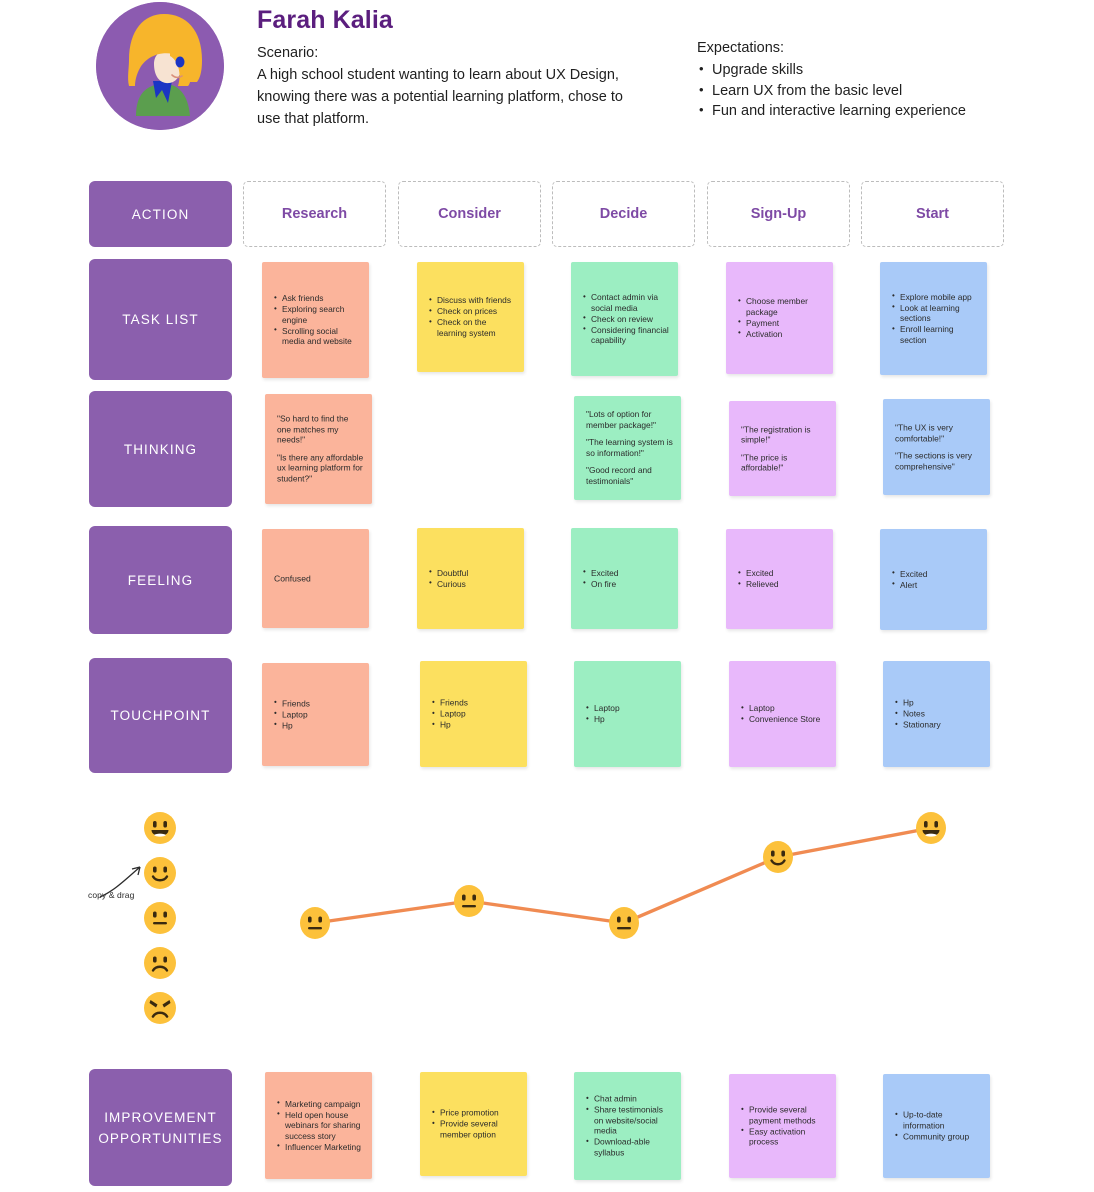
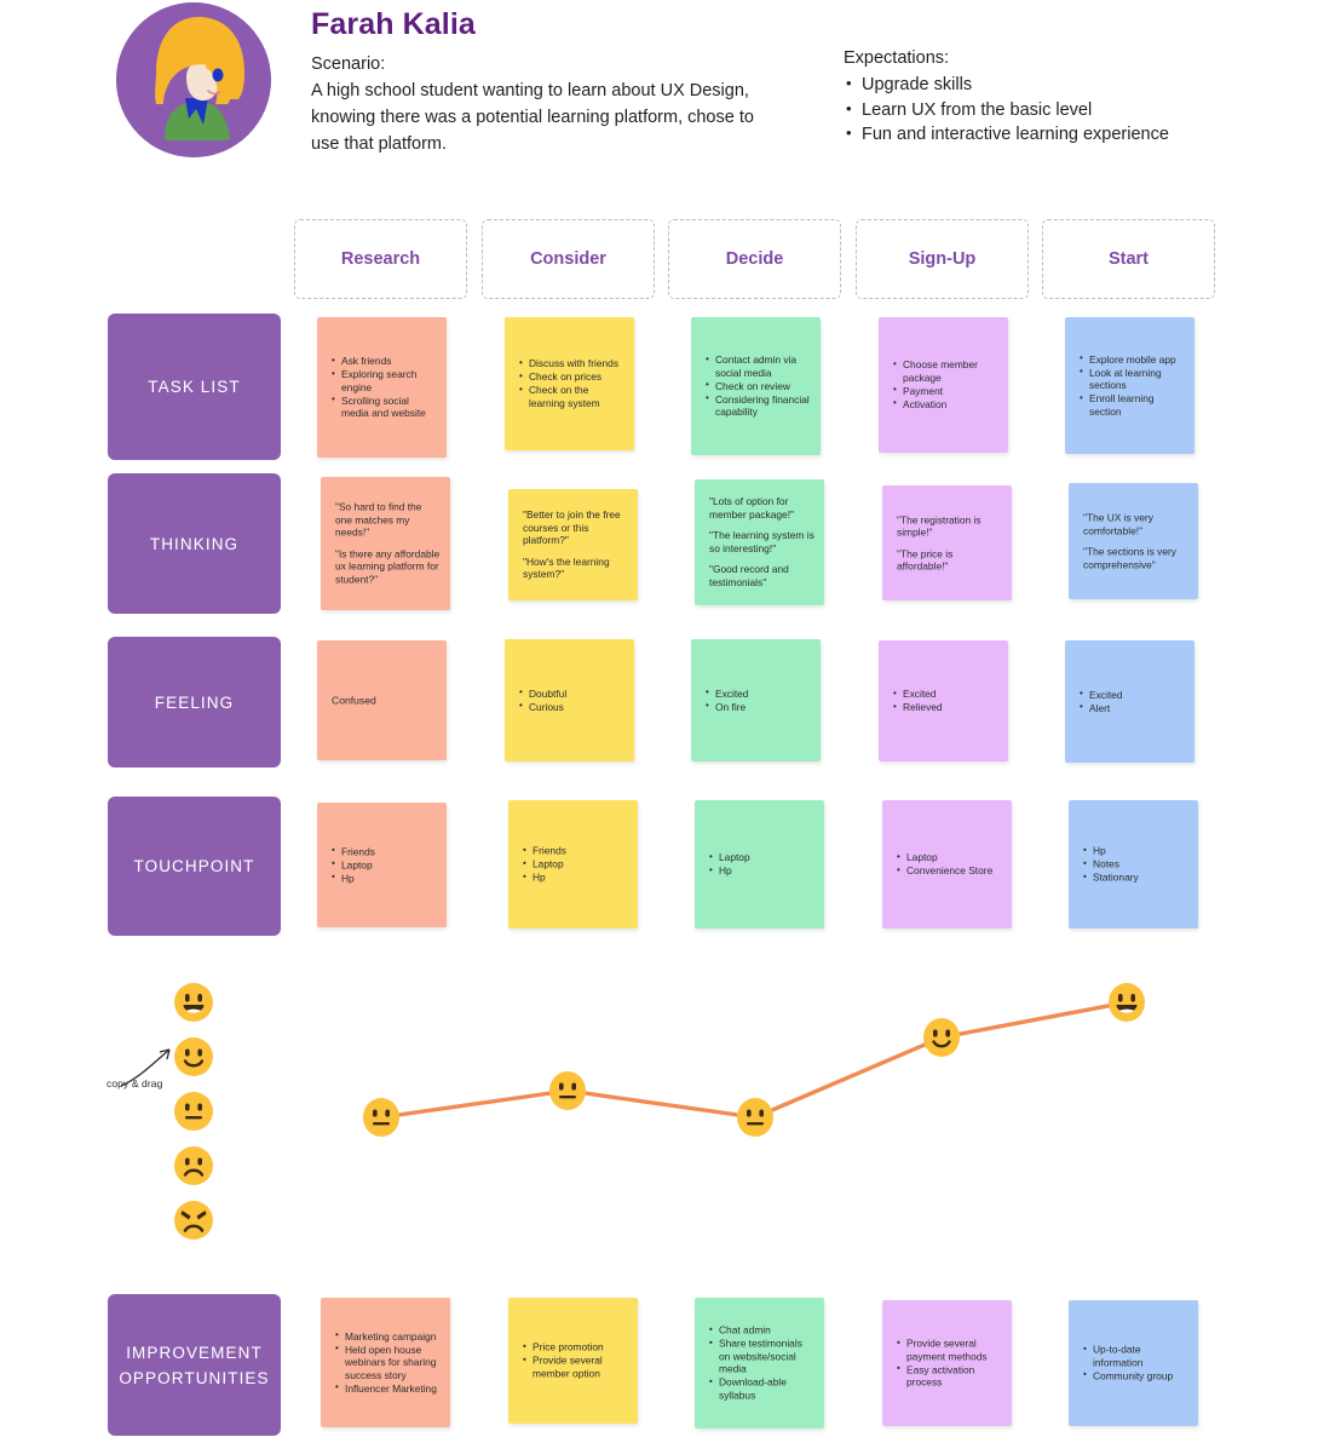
  Farah Kalia
  Scenario:
  A high school student wanting to learn about UX Design, knowing there was a potential learning platform, chose to use that platform.
  Expectations:
  Upgrade skills
  Learn UX from the basic level
  Fun and interactive learning experience
- ACTION
  TASK LIST
  THINKING
  FEELING
  TOUCHPOINT
  IMPROVEMENT OPPORTUNITIES
  Research
  Consider
  Decide
  Sign-Up
  Start
  Ask friends
  Exploring search engine
  Scrolling social media and website
  Discuss with friends
  Check on prices
  Check on the learning system
  Contact admin via social media
  Check on review
  Considering financial capability
  Choose member package
  Payment
  Activation
  Explore mobile app
  Look at learning sections
  Enroll learning section
  "So hard to find the one matches my needs!"
  "Is there any affordable ux learning platform for student?"
+ "Better to join the free courses or this platform?"
+ "How's the learning system?"
  "Lots of option for member package!"
- "The learning system is so information!"
+ "The learning system is so interesting!"
  "Good record and testimonials"
  "The registration is simple!"
  "The price is affordable!"
  "The UX is very comfortable!"
  "The sections is very comprehensive"
  Confused
  Doubtful
  Curious
  Excited
  On fire
  Excited
  Relieved
  Excited
  Alert
  Friends
  Laptop
  Hp
  Friends
  Laptop
  Hp
  Laptop
  Hp
  Laptop
  Convenience Store
  Hp
  Notes
  Stationary
  Marketing campaign
  Held open house webinars for sharing success story
  Influencer Marketing
  Price promotion
  Provide several member option
  Chat admin
  Share testimonials on website/social media
  Download-able syllabus
  Provide several payment methods
  Easy activation process
  Up-to-date information
  Community group
  copy & drag
